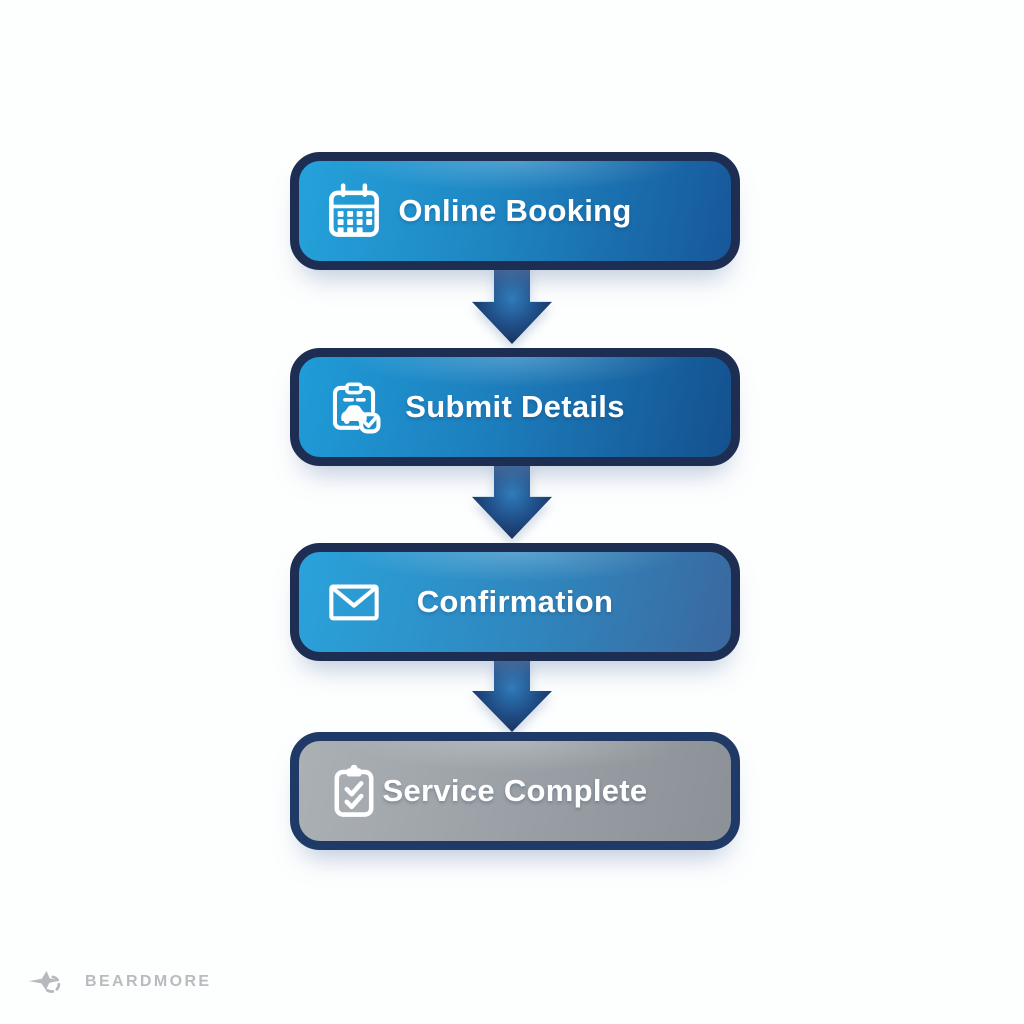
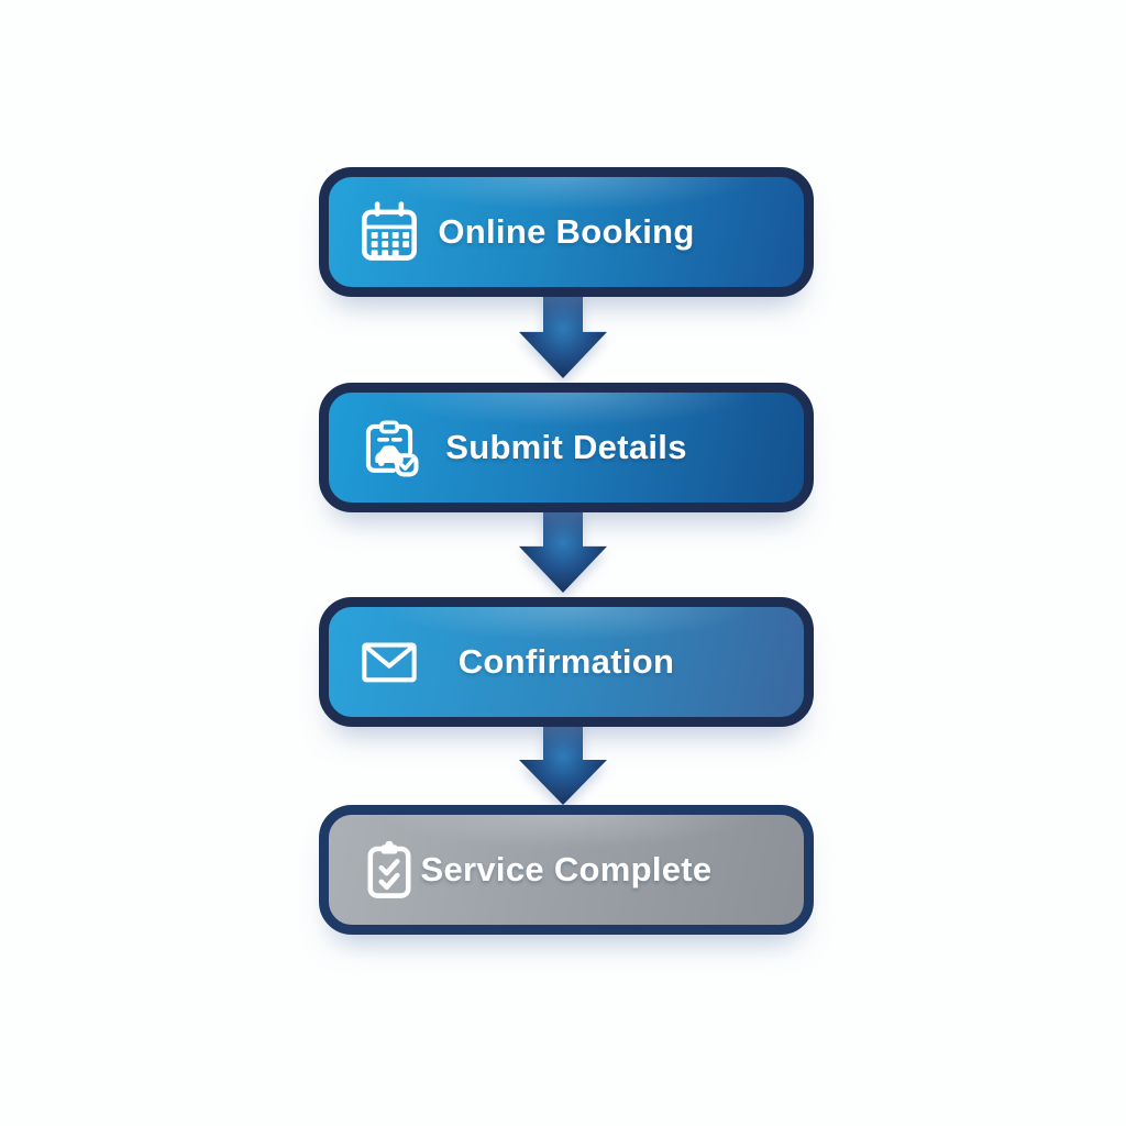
- BEARDMORE
